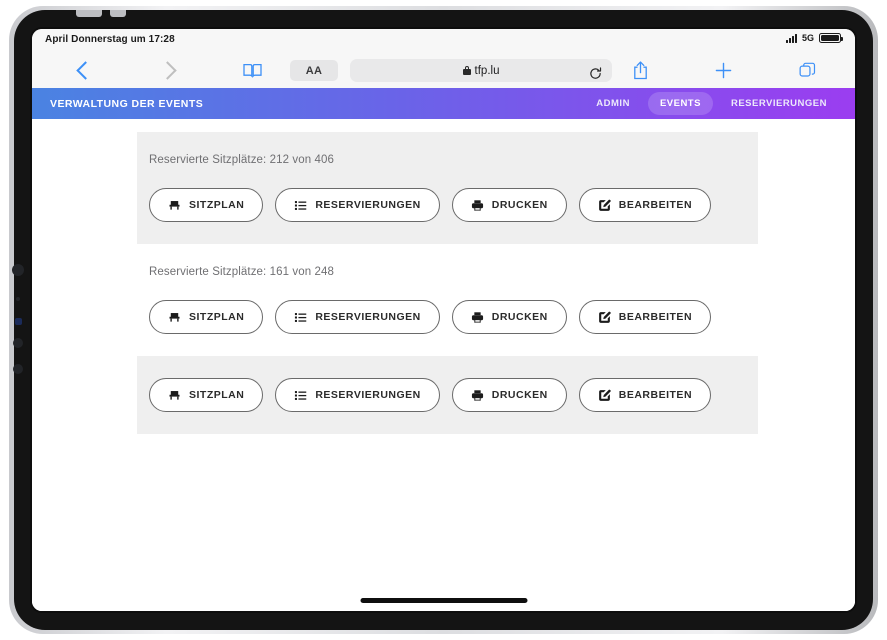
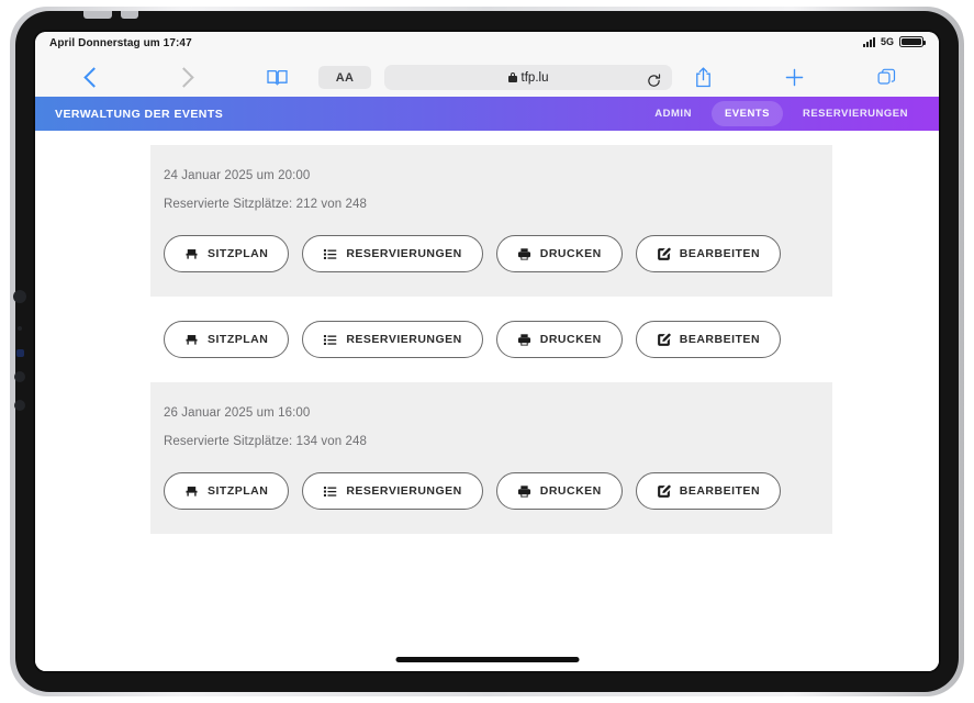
- April Donnerstag um 17:28
+ April Donnerstag um 17:47
  5G
  AA
  tfp.lu
  VERWALTUNG DER EVENTS
  ADMIN
  EVENTS
  RESERVIERUNGEN
+ 24 Januar 2025 um 20:00
- Reservierte Sitzplätze: 212 von 406
+ Reservierte Sitzplätze: 212 von 248
  SITZPLAN
  RESERVIERUNGEN
  DRUCKEN
  BEARBEITEN
- Reservierte Sitzplätze: 161 von 248
  SITZPLAN
  RESERVIERUNGEN
  DRUCKEN
  BEARBEITEN
+ 26 Januar 2025 um 16:00
+ Reservierte Sitzplätze: 134 von 248
  SITZPLAN
  RESERVIERUNGEN
  DRUCKEN
  BEARBEITEN
